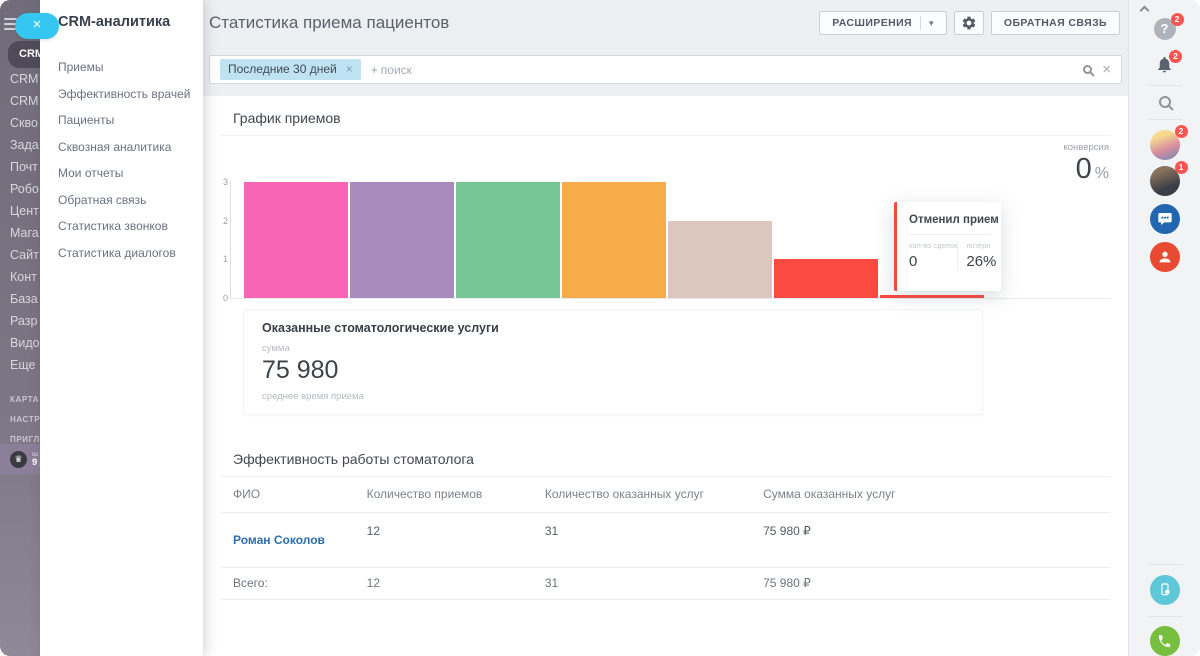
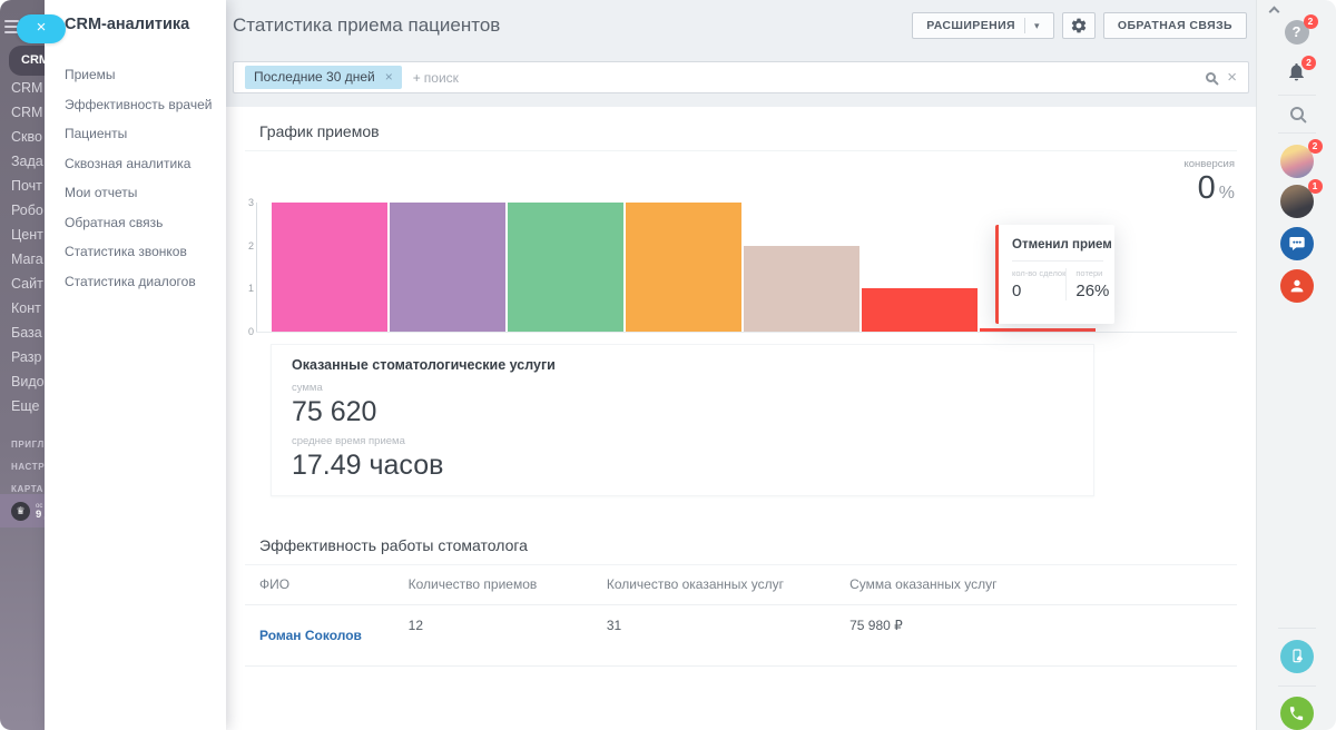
  CRM
  CRM
  Скво
  Зада
  Почт
  Робо
  Цент
  Мага
  Сайт
  Конт
  База
  Разр
  Видо
  Еще
- КАРТА
+ ПРИГЛ
  НАСТР
- ПРИГЛ
+ КАРТА
  ♛
  ×
  CRM-аналитика
  Приемы
  Эффективность врачей
  Пациенты
  Сквозная аналитика
  Мои отчеты
  Обратная связь
  Статистика звонков
  Статистика диалогов
  Статистика приема пациентов
  РАСШИРЕНИЯ
  ▾
  ОБРАТНАЯ СВЯЗЬ
  Последние 30 дней
  ×
  + поиск
  ×
  График приемов
  конверсия
  0 %
  Отменил прием
  кол-во сделок
  0
  потери
  26%
  3
  2
  1
  0
  Оказанные стоматологические услуги
  сумма
- 75 980
+ 75 620
  среднее время приема
+ 17.49 часов
  Эффективность работы стоматолога
  ФИО	Количество приемов	Количество оказанных услуг	Сумма оказанных услуг
  Роман Соколов	12	31	75 980 ₽
- Всего:	12	31	75 980 ₽
  ?
  2
  2
  2
  1
